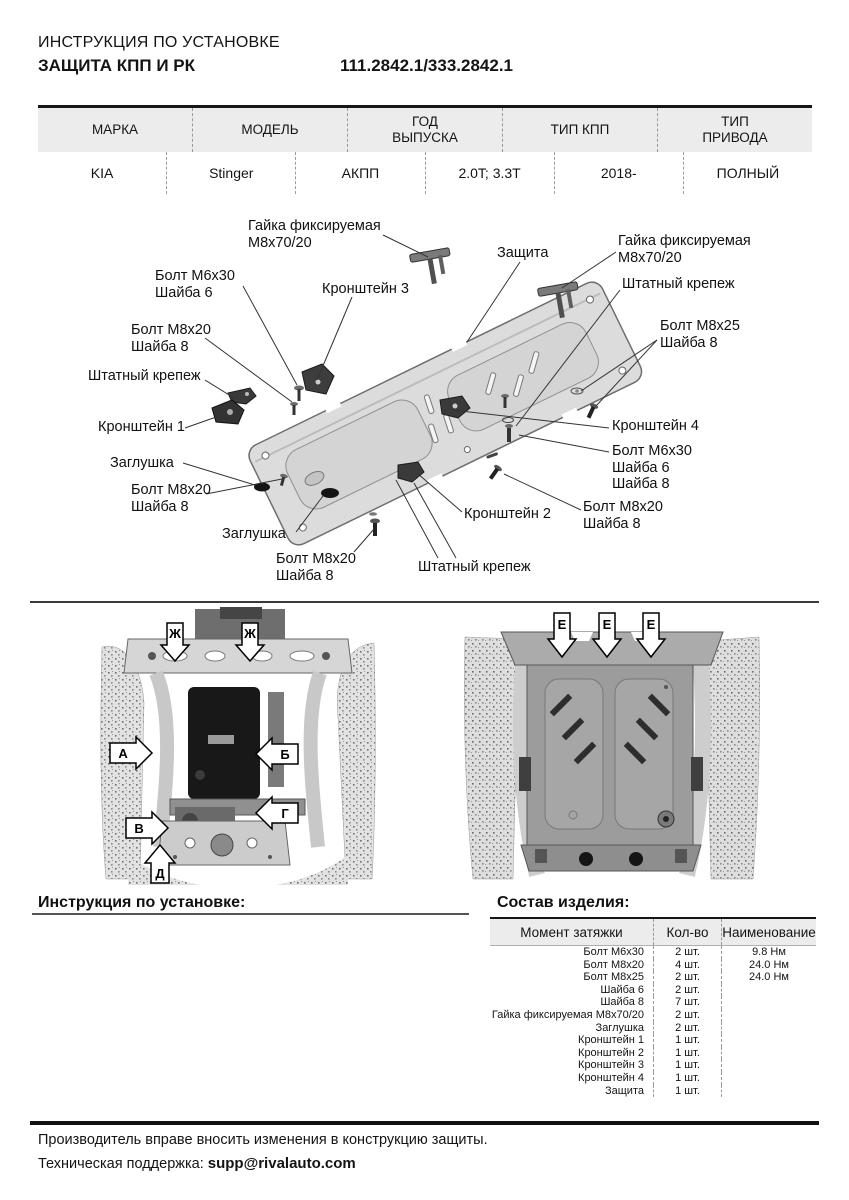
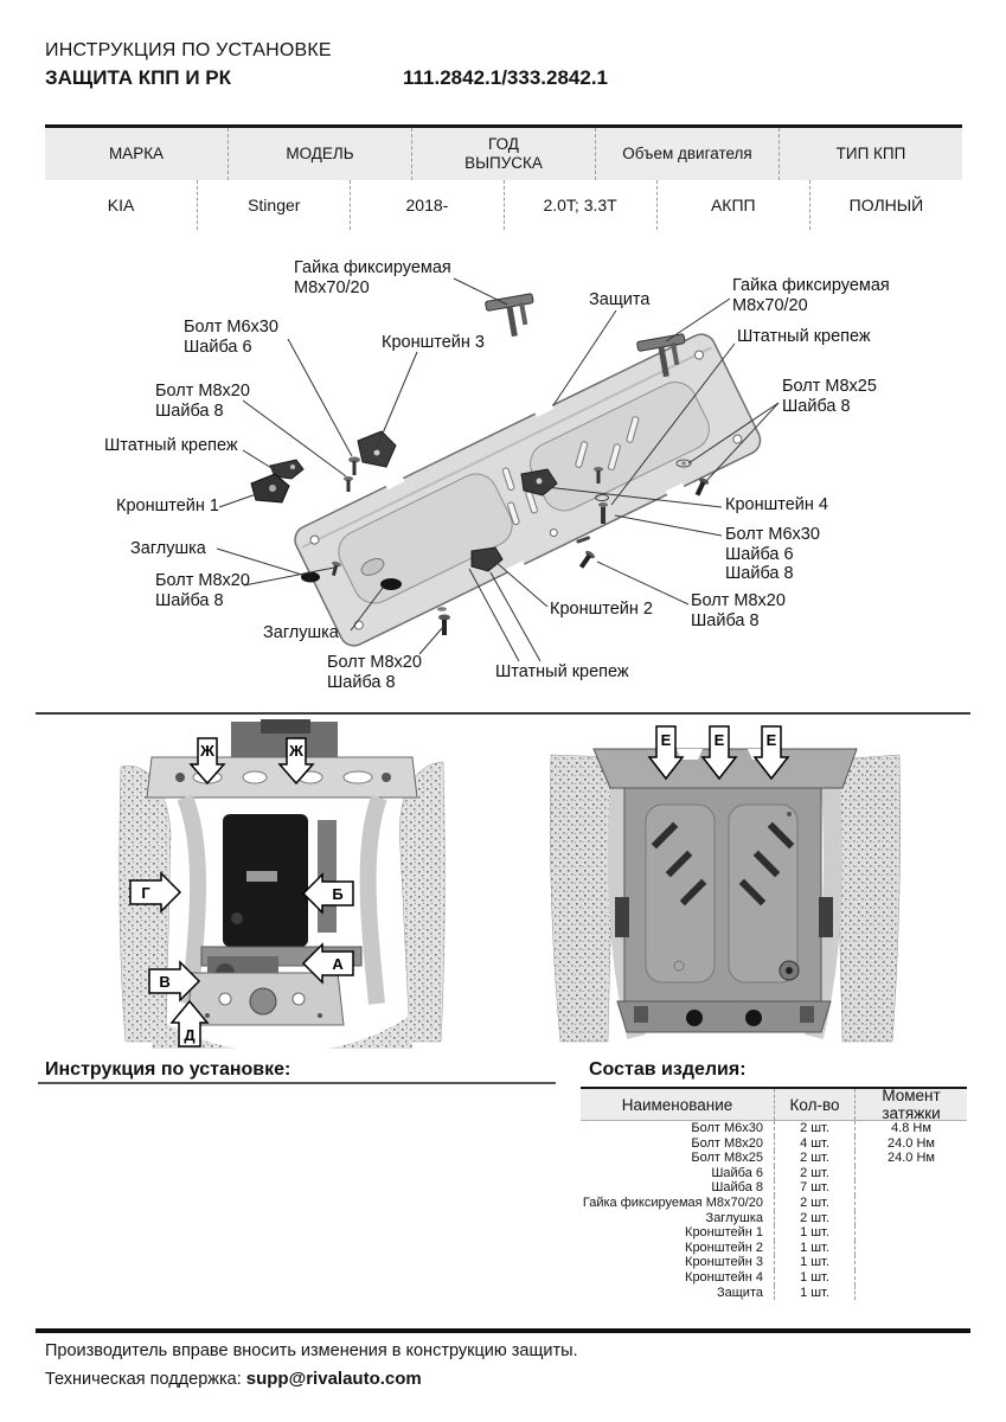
  ИНСТРУКЦИЯ ПО УСТАНОВКЕ
  ЗАЩИТА КПП И РК
  111.2842.1/333.2842.1
  МАРКА
  МОДЕЛЬ
  ГОД
  ВЫПУСКА
+ Объем двигателя
  ТИП КПП
- ТИП
- ПРИВОДА
  KIA
  Stinger
- АКПП
+ 2018-
  2.0T; 3.3T
- 2018-
+ АКПП
  ПОЛНЫЙ
  Гайка фиксируемая
  М8х70/20
  Защита
  Гайка фиксируемая
  М8х70/20
  Болт М6х30
  Шайба 6
  Кронштейн 3
  Штатный крепеж
  Болт М8х20
  Шайба 8
  Болт М8х25
  Шайба 8
  Штатный крепеж
  Кронштейн 1
  Кронштейн 4
  Заглушка
  Болт М6х30
  Шайба 6
  Шайба 8
  Болт М8х20
  Шайба 8
  Болт М8х20
  Шайба 8
  Кронштейн 2
  Заглушка
  Болт М8х20
  Шайба 8
  Штатный крепеж
  Ж
  Ж
- А
+ Г
  Б
- Г
+ А
  В
  Д
  Е
  Е
  Е
  Инструкция по установке:
  Состав изделия:
- Момент затяжки
+ Наименование
  Кол-во
- Наименование
+ Момент затяжки
  Болт М6х30
  2 шт.
- 9.8 Нм
+ 4.8 Нм
  Болт М8х20
  4 шт.
  24.0 Нм
  Болт М8х25
  2 шт.
  24.0 Нм
  Шайба 6
  2 шт.
  Шайба 8
  7 шт.
  Гайка фиксируемая М8х70/20
  2 шт.
  Заглушка
  2 шт.
  Кронштейн 1
  1 шт.
  Кронштейн 2
  1 шт.
  Кронштейн 3
  1 шт.
  Кронштейн 4
  1 шт.
  Защита
  1 шт.
  Производитель вправе вносить изменения в конструкцию защиты.
  Техническая поддержка: supp@rivalauto.com
